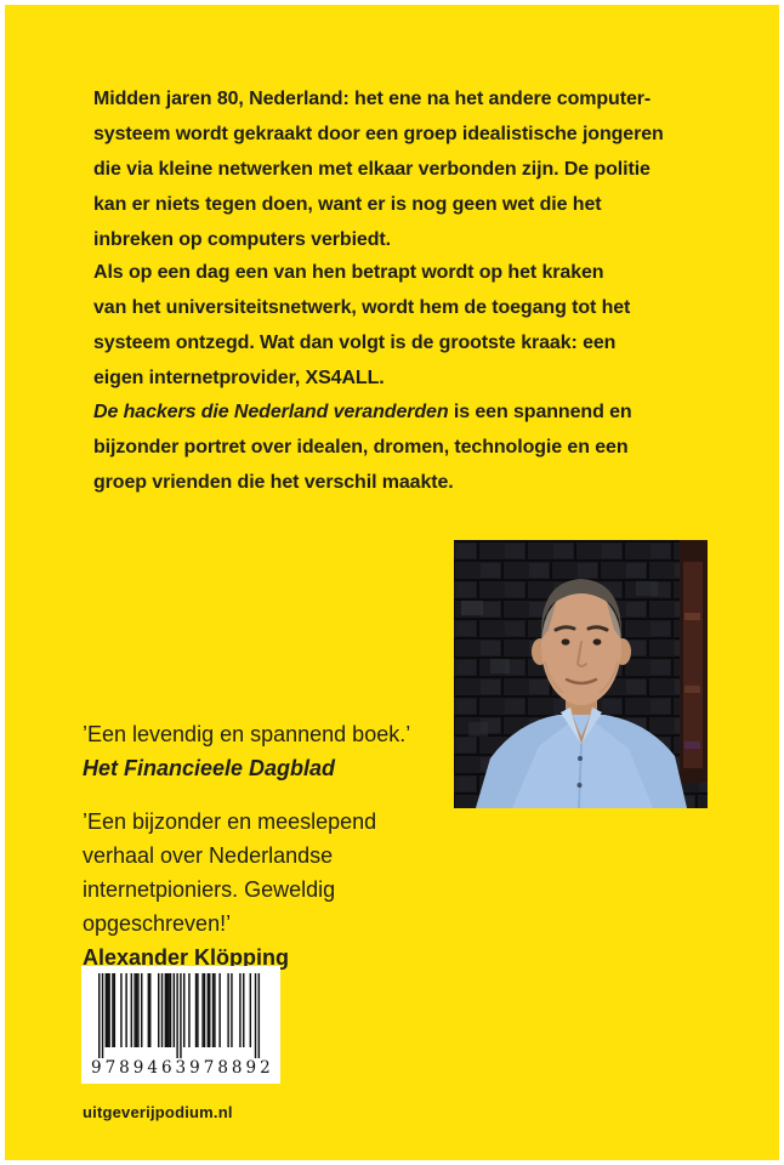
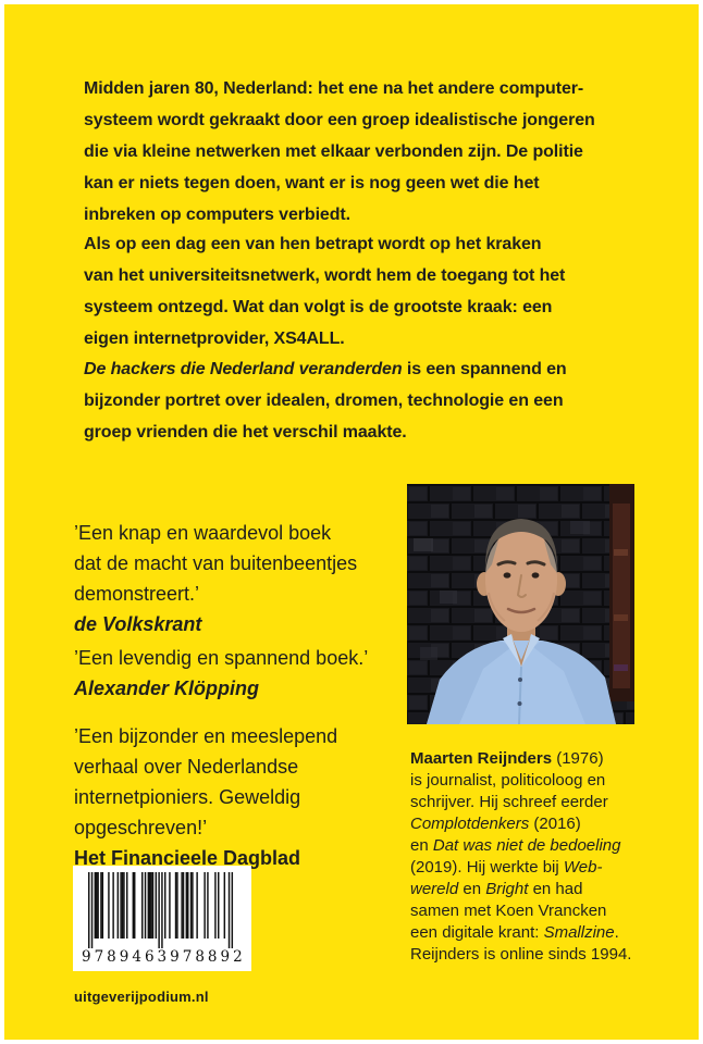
  Midden jaren 80, Nederland: het ene na het andere computer-
  systeem wordt gekraakt door een groep idealistische jongeren
  die via kleine netwerken met elkaar verbonden zijn. De politie
  kan er niets tegen doen, want er is nog geen wet die het
  inbreken op computers verbiedt.
  Als op een dag een van hen betrapt wordt op het kraken
  van het universiteitsnetwerk, wordt hem de toegang tot het
  systeem ontzegd. Wat dan volgt is de grootste kraak: een
  eigen internetprovider, XS4ALL.
  De hackers die Nederland veranderden is een spannend en
  bijzonder portret over idealen, dromen, technologie en een
  groep vrienden die het verschil maakte.
+ ’Een knap en waardevol boek
+ dat de macht van buitenbeentjes
+ demonstreert.’
+ de Volkskrant
  ’Een levendig en spannend boek.’
- Het Financieele Dagblad
+ Alexander Klöpping
  ’Een bijzonder en meeslepend
  verhaal over Nederlandse
  internetpioniers. Geweldig
  opgeschreven!’
- Alexander Klöpping
+ Het Financieele Dagblad
+ Maarten Reijnders (1976)
+ is journalist, politicoloog en
+ schrijver. Hij schreef eerder
+ Complotdenkers (2016)
+ en Dat was niet de bedoeling
+ (2019). Hij werkte bij Web-
+ wereld en Bright en had
+ samen met Koen Vrancken
+ een digitale krant: Smallzine.
+ Reijnders is online sinds 1994.
  9
  789463
  978892
  uitgeverijpodium.nl
